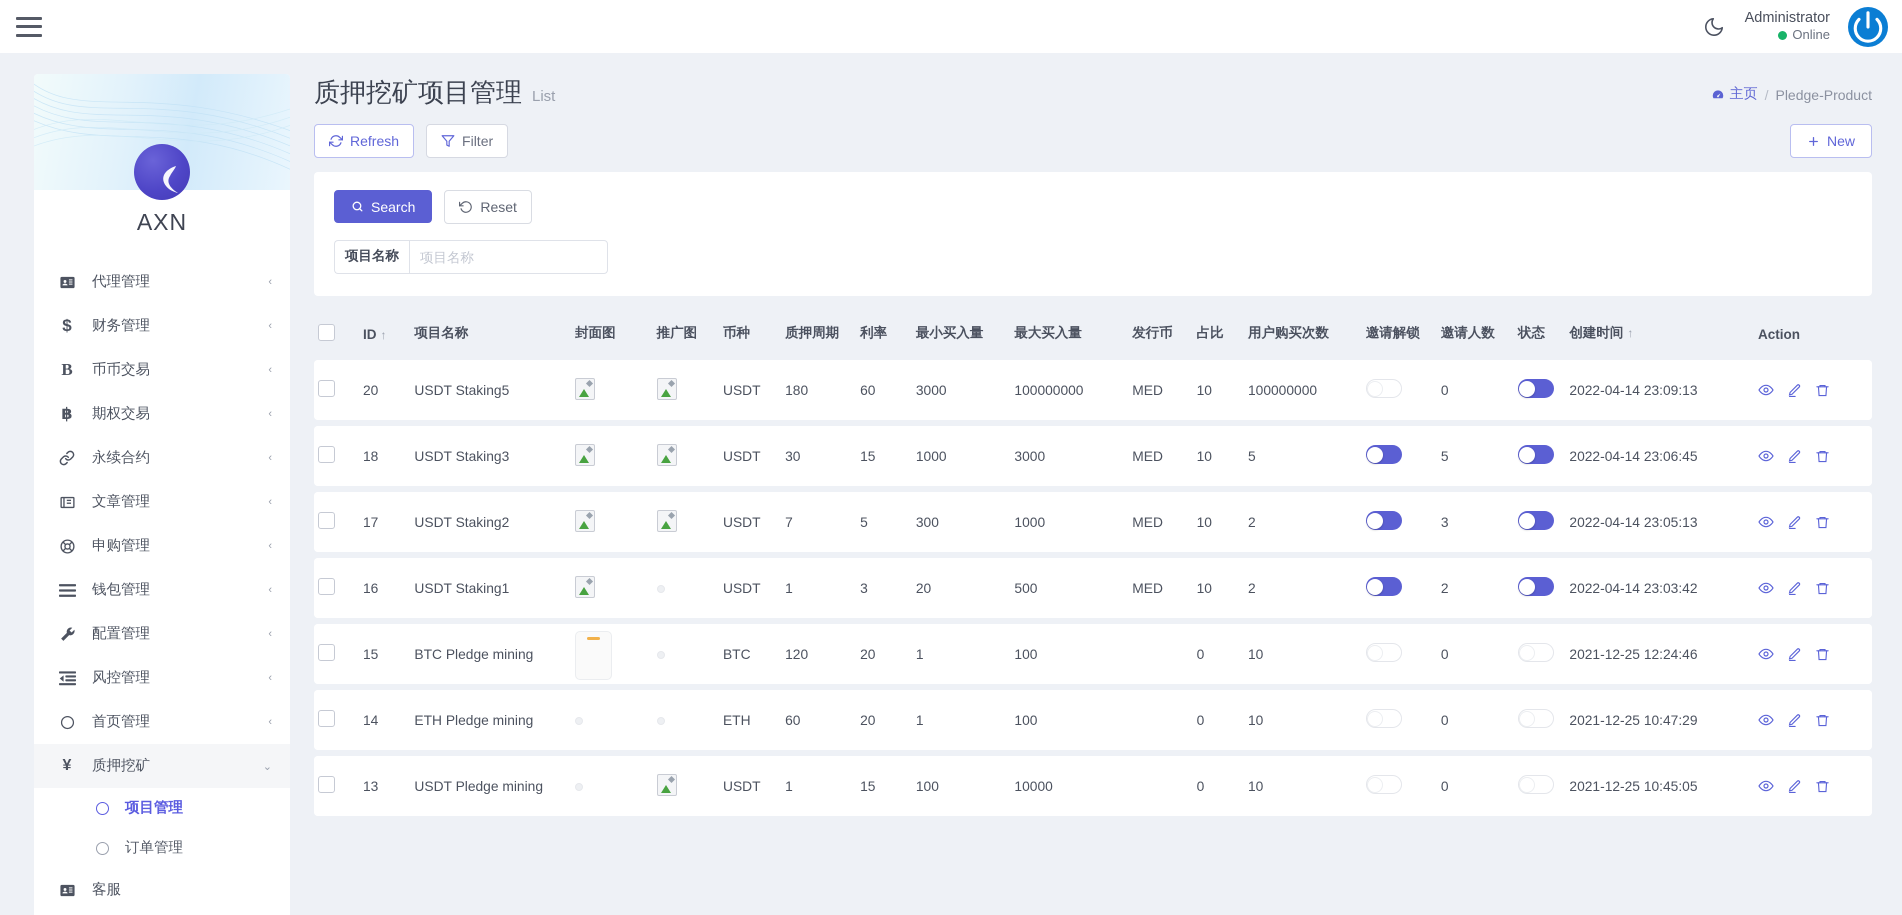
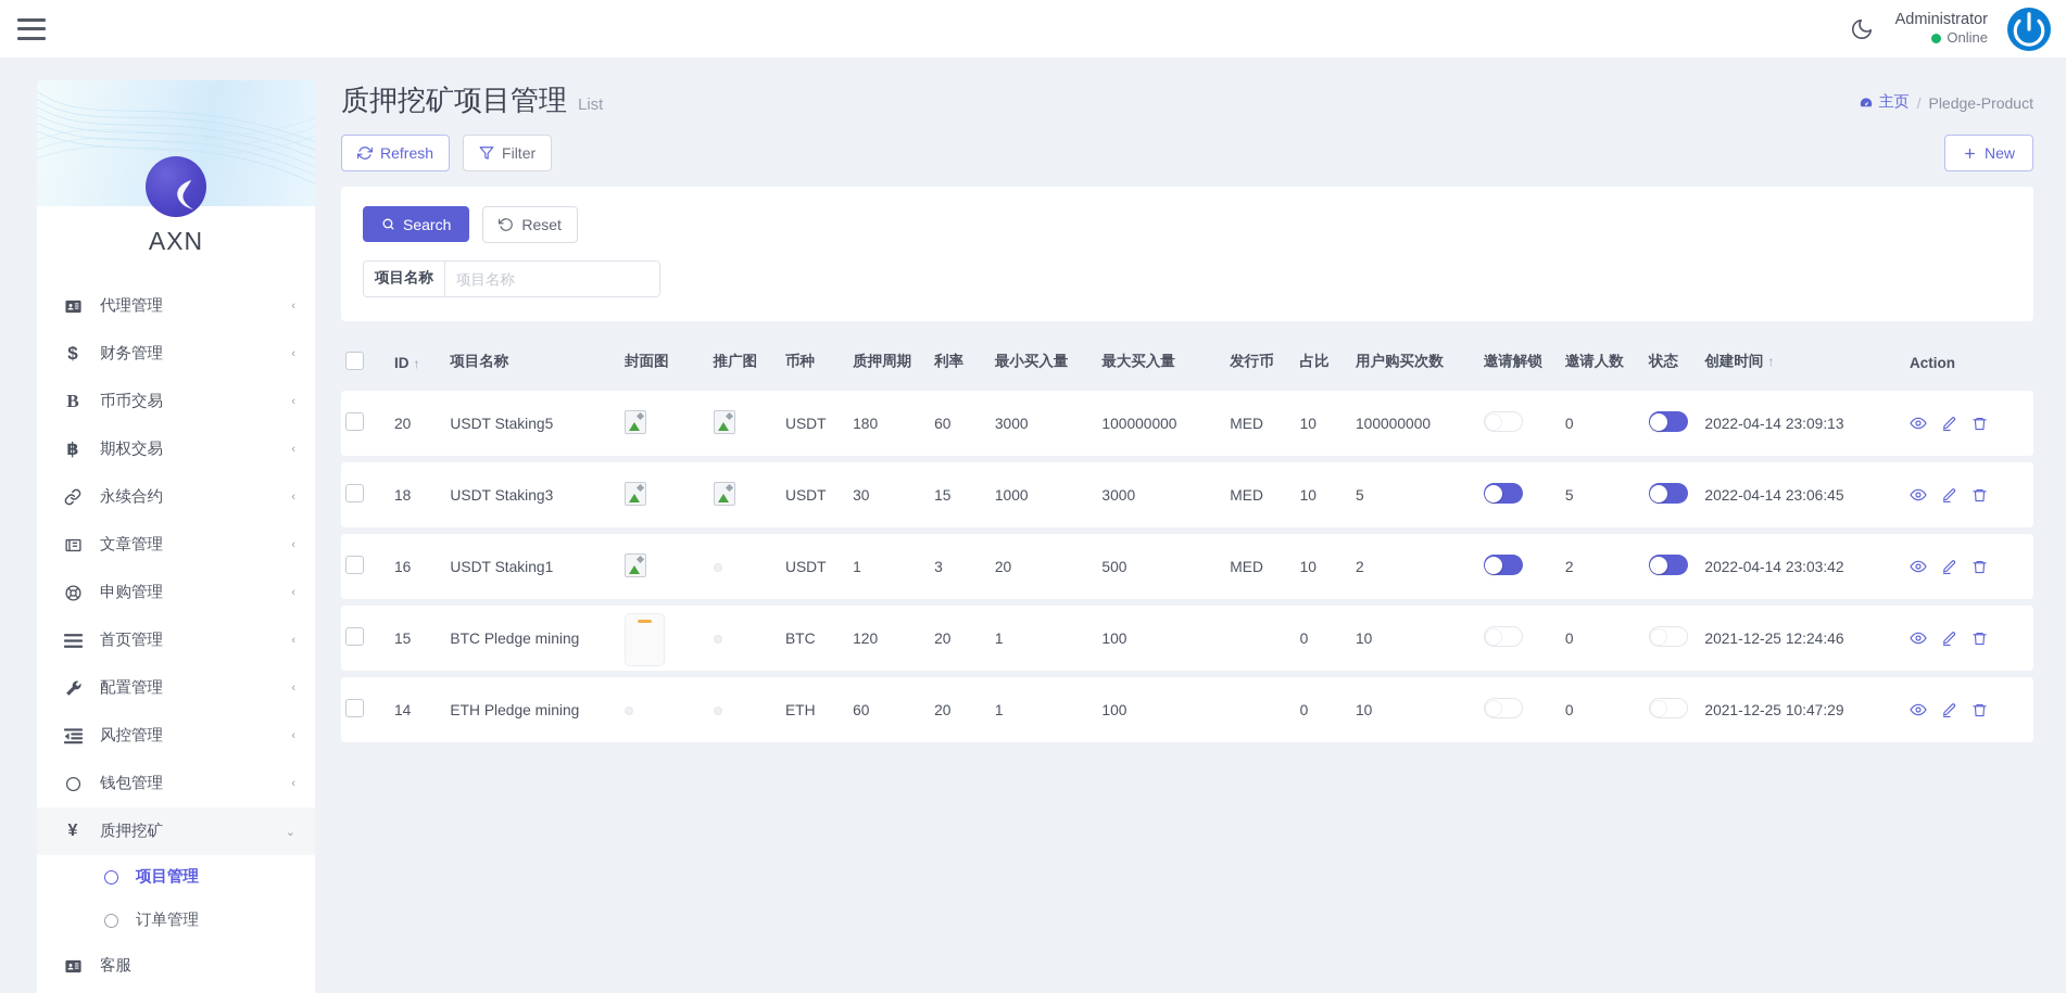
  Administrator
  Online
  AXN
  代理管理
  ‹
  $
  财务管理
  ‹
  B
  币币交易
  ‹
  ฿
  期权交易
  ‹
  永续合约
  ‹
  文章管理
  ‹
  申购管理
  ‹
- 钱包管理
+ 首页管理
  ‹
  配置管理
  ‹
  风控管理
  ‹
- 首页管理
+ 钱包管理
  ‹
  ¥
  质押挖矿
  ⌄
  项目管理
  订单管理
  客服
  质押挖矿项目管理 List
  主页
  /
  Pledge-Product
  Refresh
  Filter
  New
  Search
  Reset
  项目名称
  项目名称
  	ID ↑	项目名称	封面图	推广图	币种	质押周期	利率	最小买入量	最大买入量	发行币	占比	用户购买次数	邀请解锁	邀请人数	状态	创建时间 ↑	Action
  	20	USDT Staking5			USDT	180	60	3000	100000000	MED	10	100000000		0		2022-04-14 23:09:13
  	18	USDT Staking3			USDT	30	15	1000	3000	MED	10	5		5		2022-04-14 23:06:45
- 	17	USDT Staking2			USDT	7	5	300	1000	MED	10	2		3		2022-04-14 23:05:13
  	16	USDT Staking1			USDT	1	3	20	500	MED	10	2		2		2022-04-14 23:03:42
  	15	BTC Pledge mining			BTC	120	20	1	100		0	10		0		2021-12-25 12:24:46
  	14	ETH Pledge mining			ETH	60	20	1	100		0	10		0		2021-12-25 10:47:29
- 	13	USDT Pledge mining			USDT	1	15	100	10000		0	10		0		2021-12-25 10:45:05
